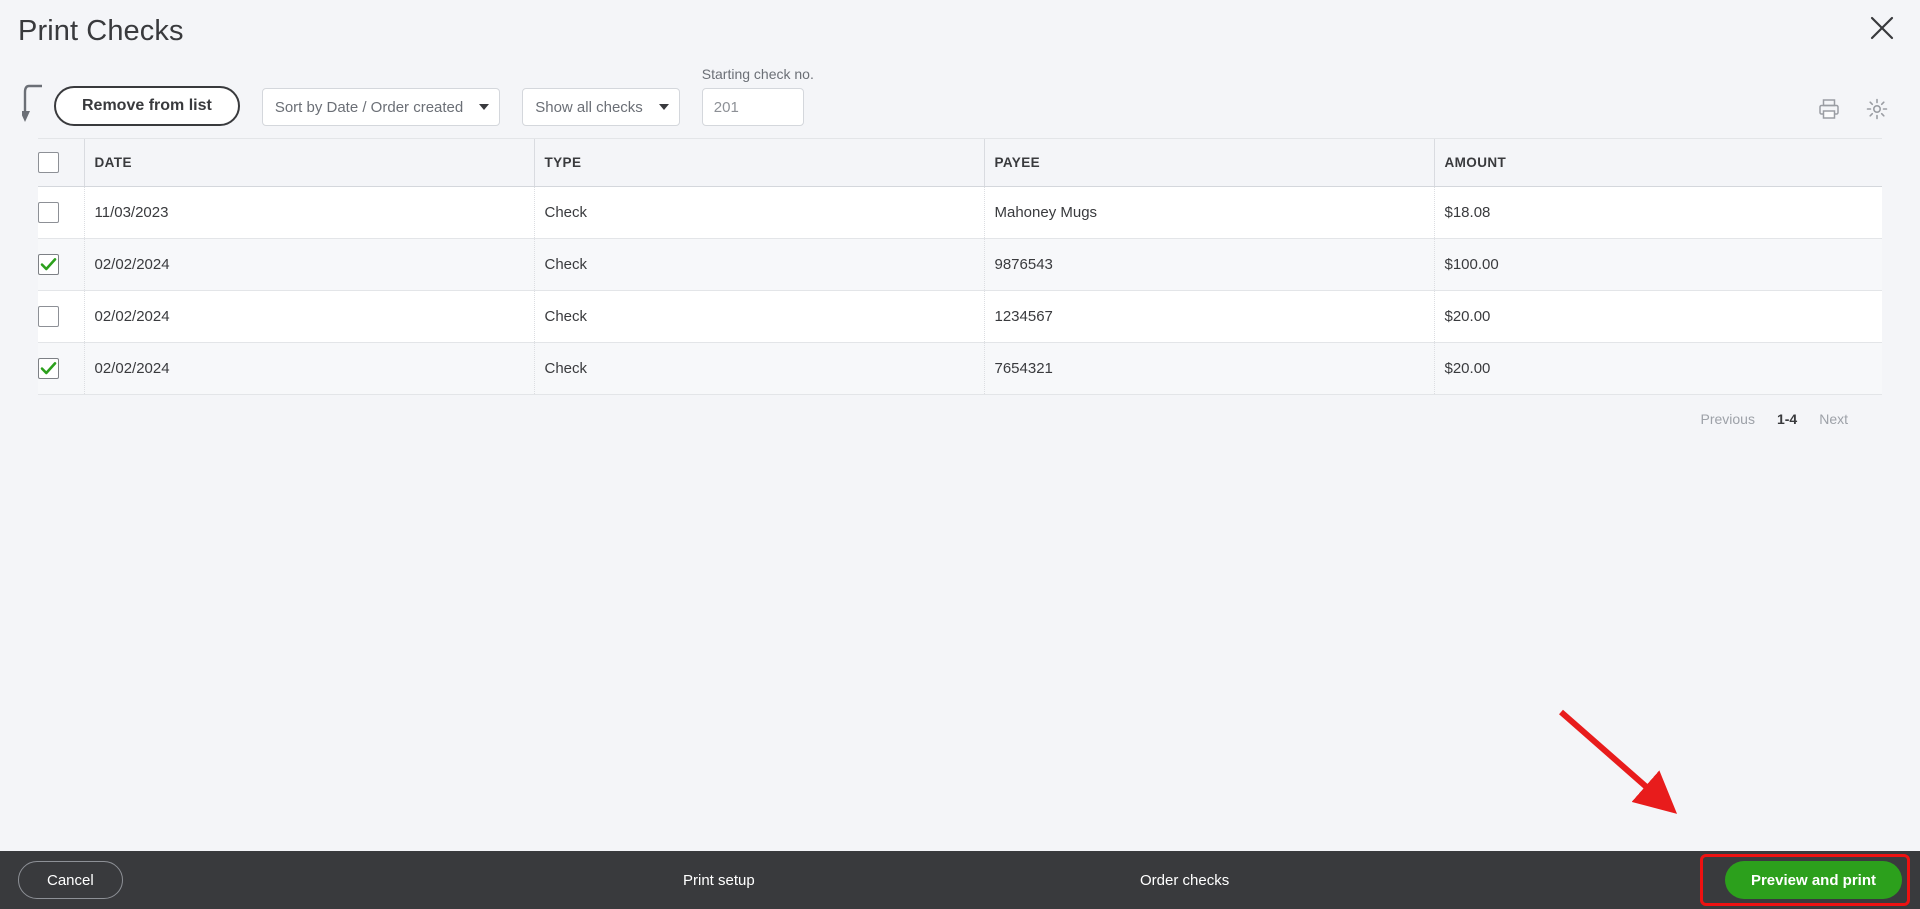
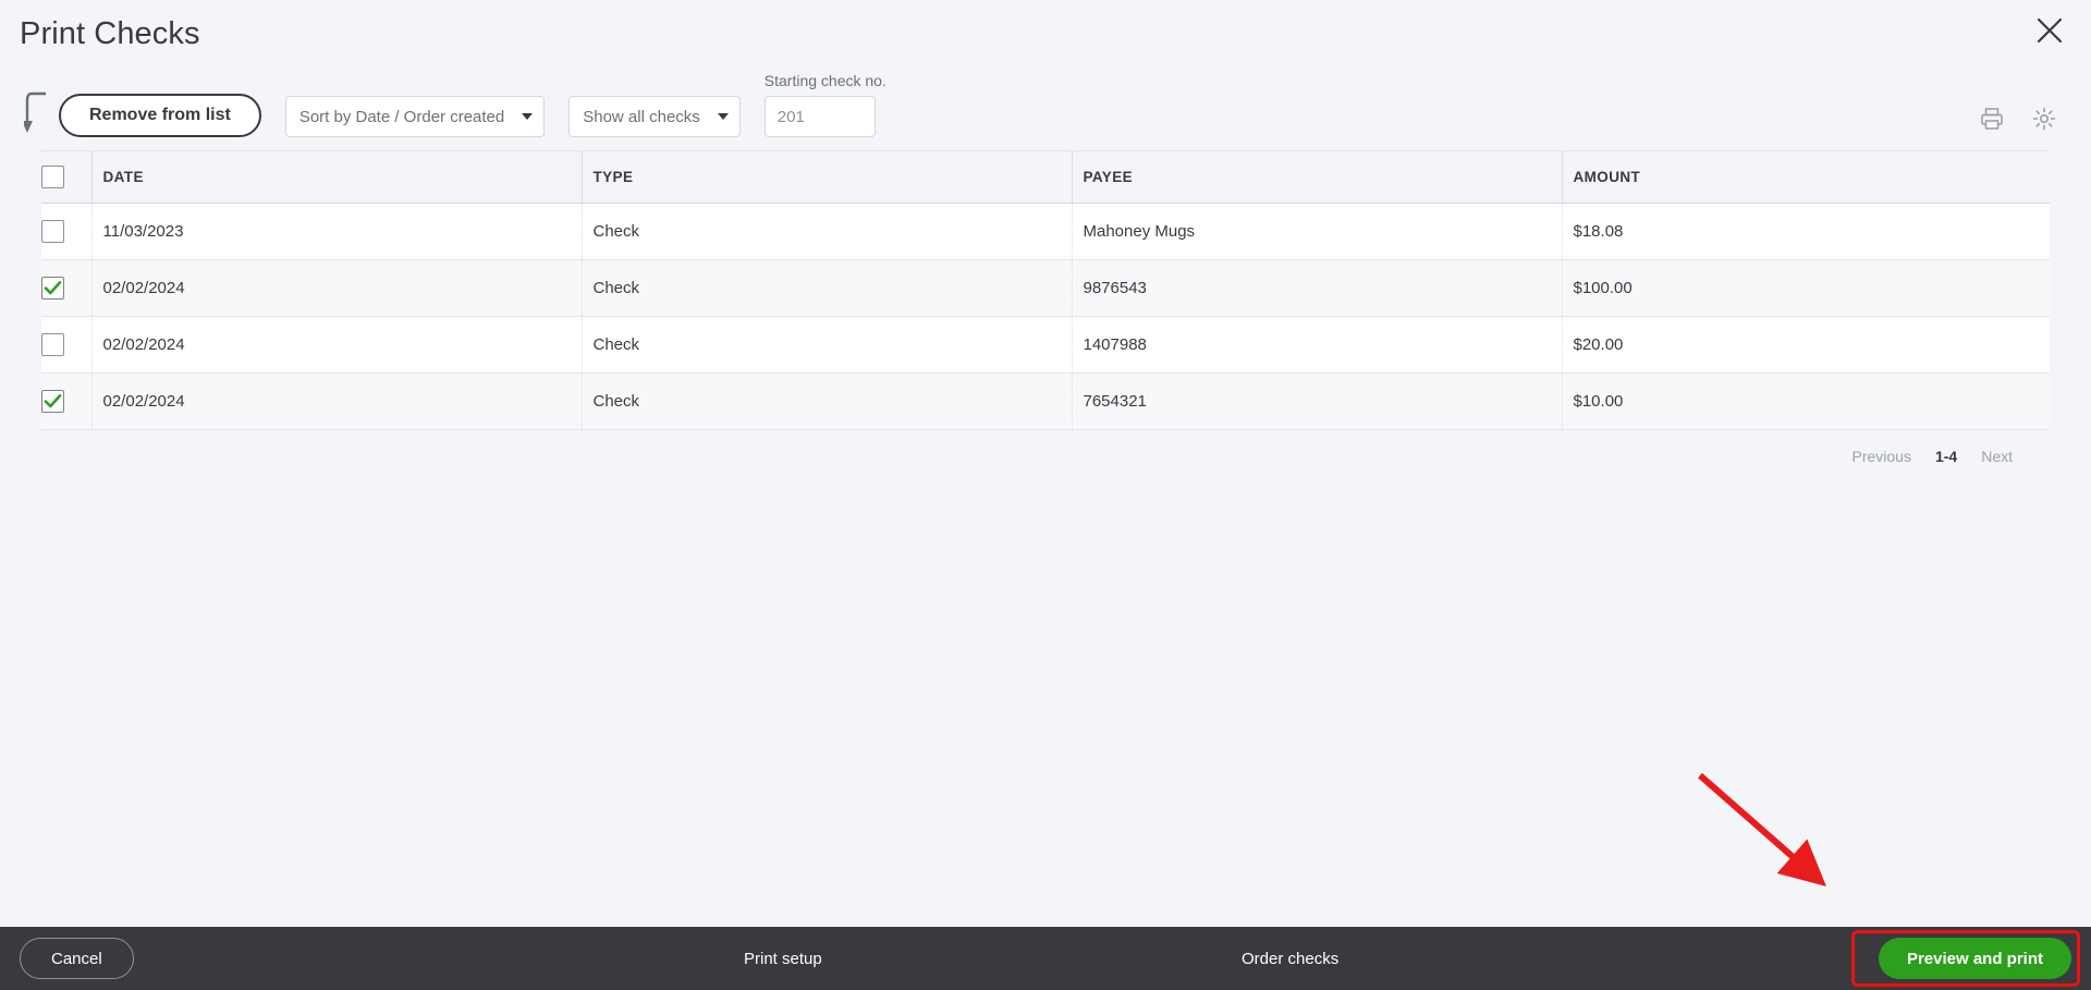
  Print Checks
  Remove from list
  Sort by Date / Order created
  Show all checks
  Starting check no.
  201
  	DATE	TYPE	PAYEE	AMOUNT
  	11/03/2023	Check	Mahoney Mugs	$18.08
  	02/02/2024	Check	9876543	$100.00
- 	02/02/2024	Check	1234567	$20.00
+ 	02/02/2024	Check	1407988	$20.00
- 	02/02/2024	Check	7654321	$20.00
+ 	02/02/2024	Check	7654321	$10.00
  Previous
  1-4
  Next
  Cancel
  Print setup
  Order checks
  Preview and print
